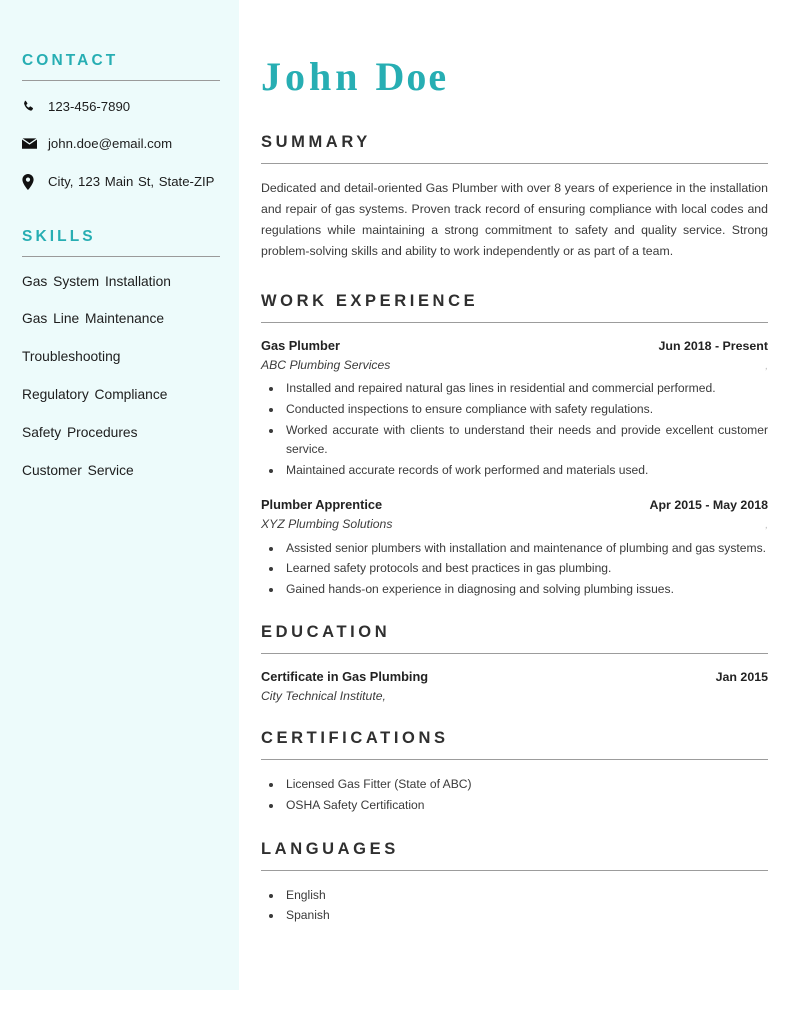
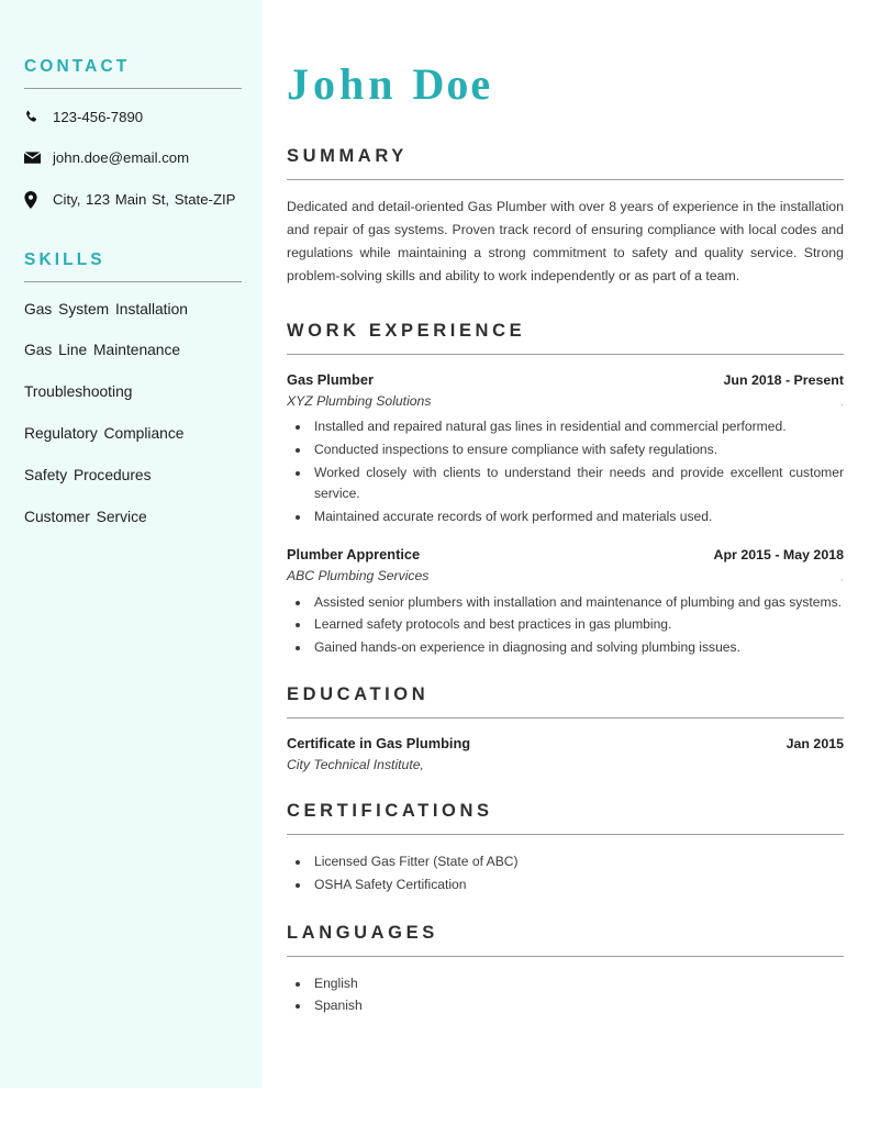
  CONTACT
  123-456-7890
  john.doe@email.com
  City, 123 Main St, State-ZIP
  SKILLS
  Gas System Installation
  Gas Line Maintenance
  Troubleshooting
  Regulatory Compliance
  Safety Procedures
  Customer Service
  John Doe
  SUMMARY
  Dedicated and detail-oriented Gas Plumber with over 8 years of experience in the installation and repair of gas systems. Proven track record of ensuring compliance with local codes and regulations while maintaining a strong commitment to safety and quality service. Strong problem-solving skills and ability to work independently or as part of a team.
  WORK EXPERIENCE
  Gas Plumber
  Jun 2018 - Present
- ABC Plumbing Services
+ XYZ Plumbing Solutions
  ,
  Installed and repaired natural gas lines in residential and commercial performed.
  Conducted inspections to ensure compliance with safety regulations.
- Worked accurate with clients to understand their needs and provide excellent customer service.
+ Worked closely with clients to understand their needs and provide excellent customer service.
  Maintained accurate records of work performed and materials used.
  Plumber Apprentice
  Apr 2015 - May 2018
- XYZ Plumbing Solutions
+ ABC Plumbing Services
  ,
  Assisted senior plumbers with installation and maintenance of plumbing and gas systems.
  Learned safety protocols and best practices in gas plumbing.
  Gained hands-on experience in diagnosing and solving plumbing issues.
  EDUCATION
  Certificate in Gas Plumbing
  Jan 2015
  City Technical Institute,
  CERTIFICATIONS
  Licensed Gas Fitter (State of ABC)
  OSHA Safety Certification
  LANGUAGES
  English
  Spanish
